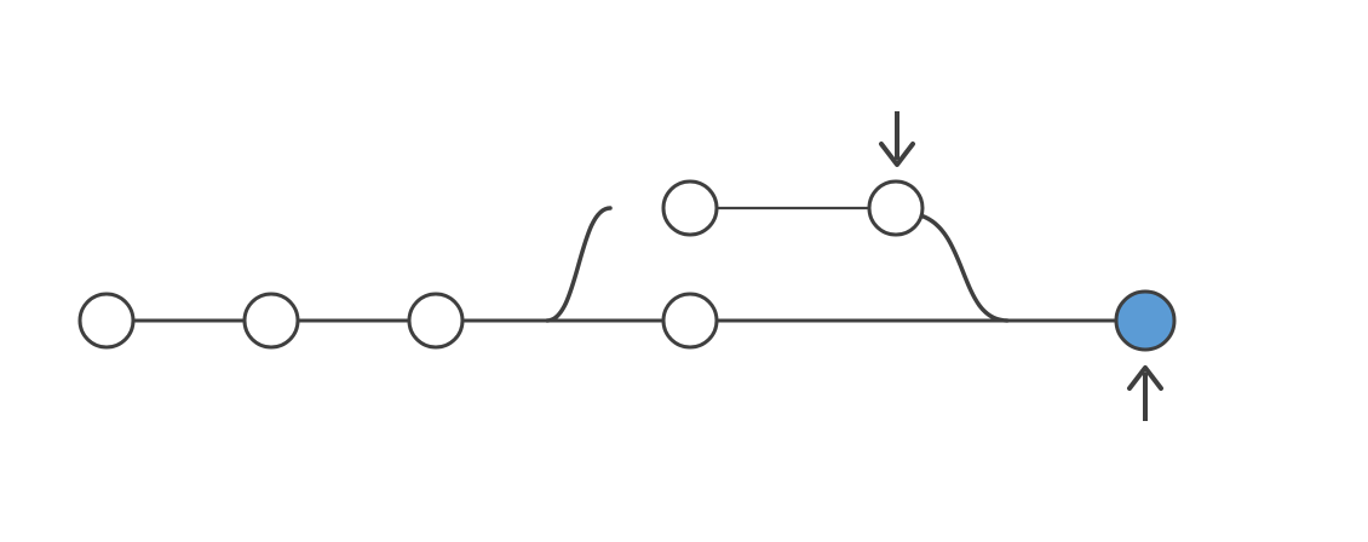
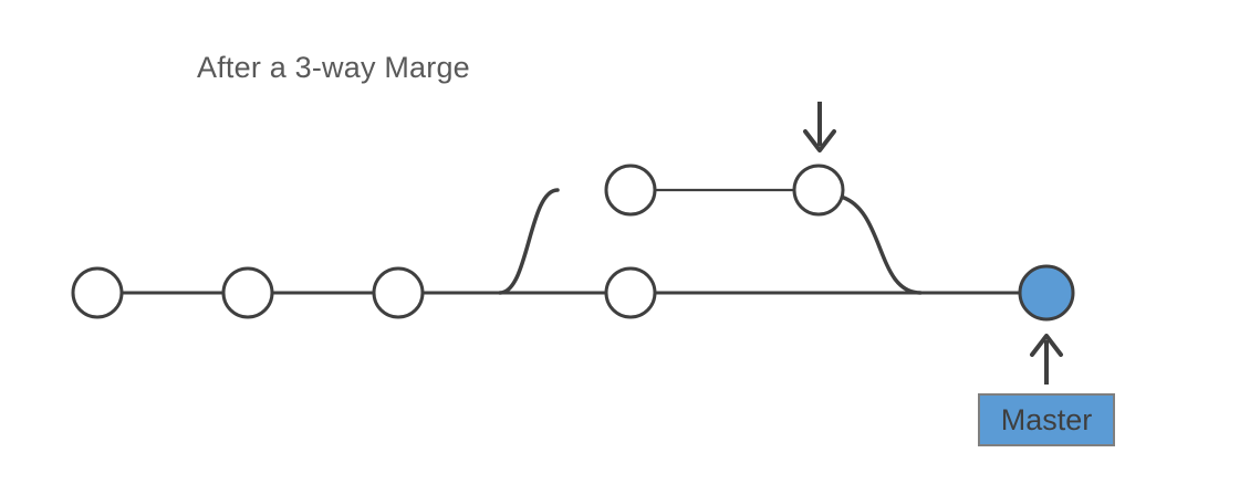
+ After a 3-way Marge
+ Master
